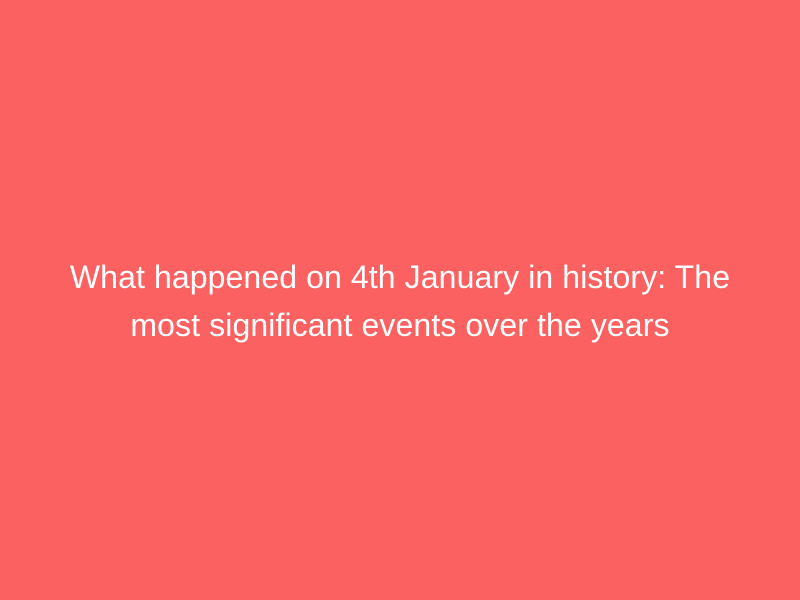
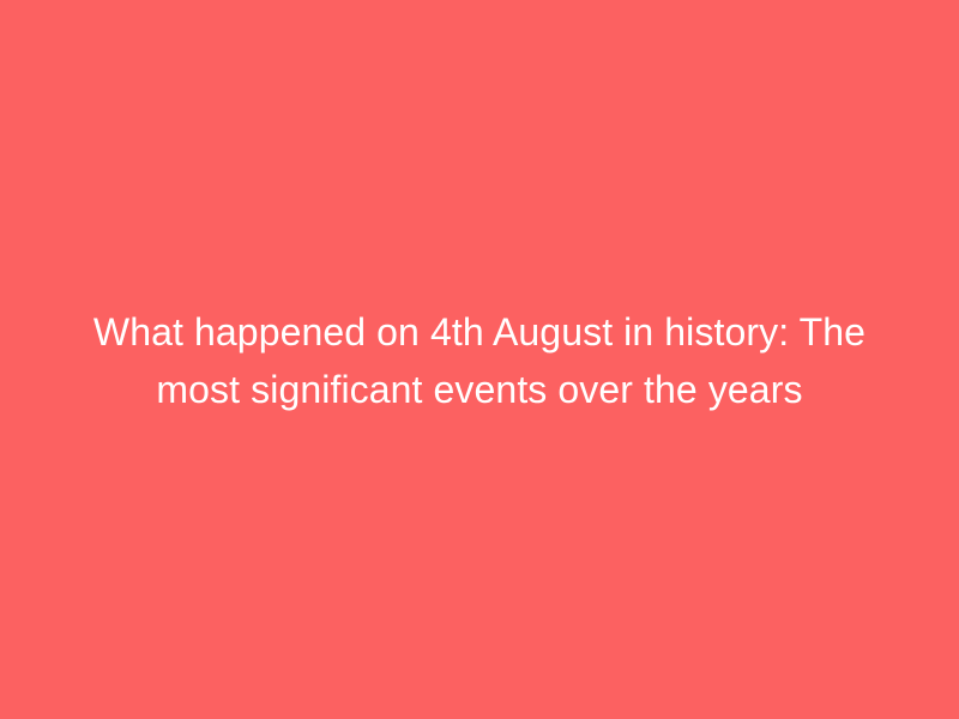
- What happened on 4th January in history: The most significant events over the years
+ What happened on 4th August in history: The most significant events over the years
